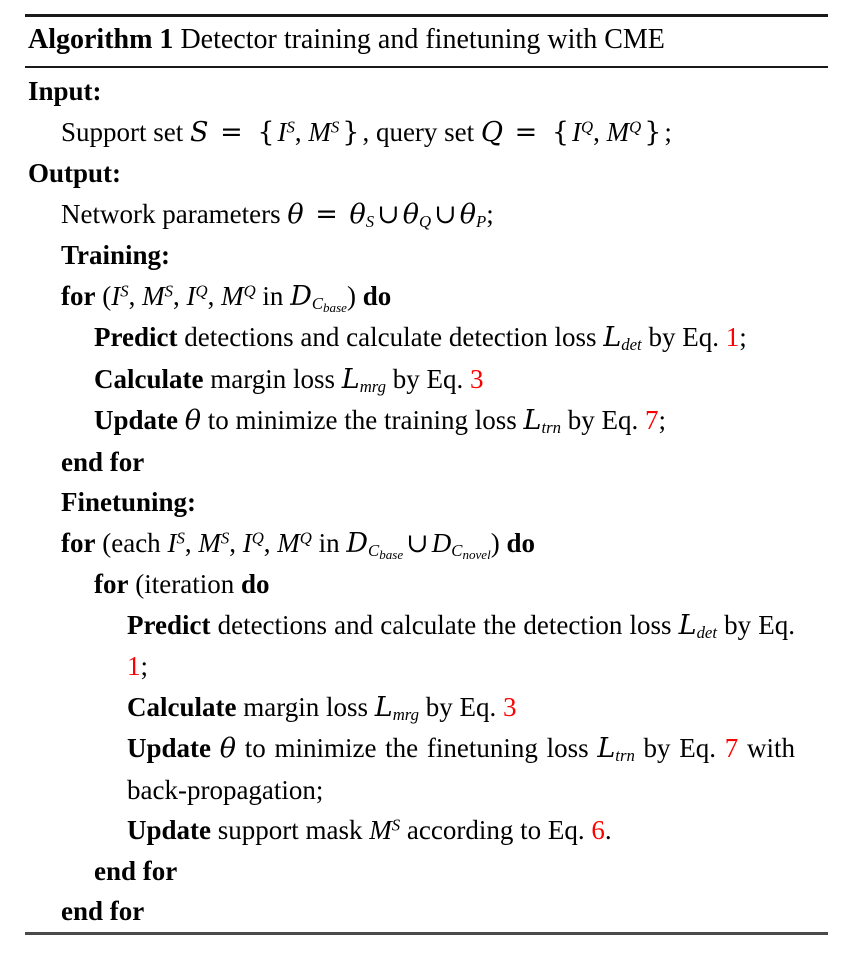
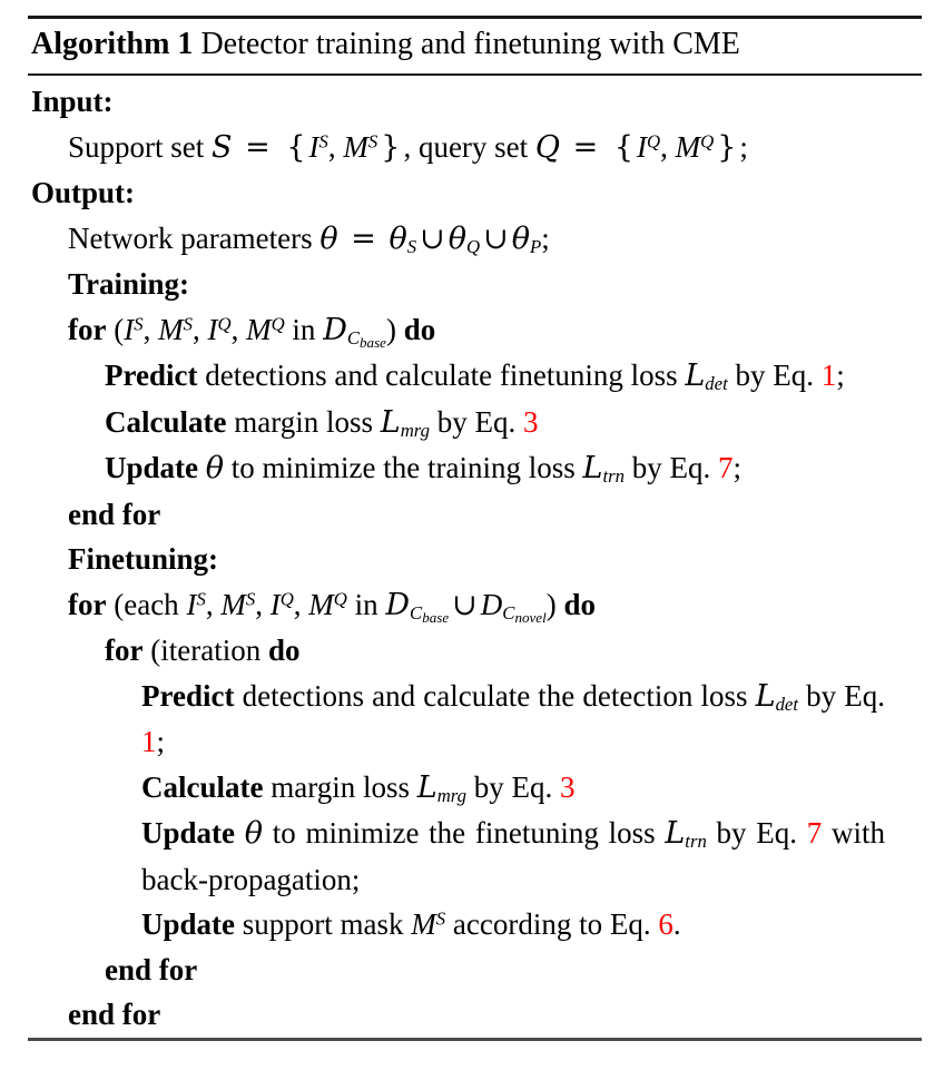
  Algorithm 1 Detector training and finetuning with CME
  Input:
  Support set S = {IS, MS }, query set Q = {IQ, MQ };
  Output:
  Network parameters θ = θS ∪θQ ∪θP;
  Training:
  for (IS, MS, IQ, MQ in DCbase) do
- Predict detections and calculate detection loss Ldet by Eq. 1;
+ Predict detections and calculate finetuning loss Ldet by Eq. 1;
  Calculate margin loss Lmrg by Eq. 3
  Update θ to minimize the training loss Ltrn by Eq. 7;
  end for
  Finetuning:
  for (each IS, MS, IQ, MQ in DCbase∪DCnovel) do
  for (iteration do
  Predict detections and calculate the detection loss Ldet by Eq. 1;
  Calculate margin loss Lmrg by Eq. 3
  Update θ to minimize the finetuning loss Ltrn by Eq. 7 with back-propagation;
  Update support mask MS according to Eq. 6.
  end for
  end for
